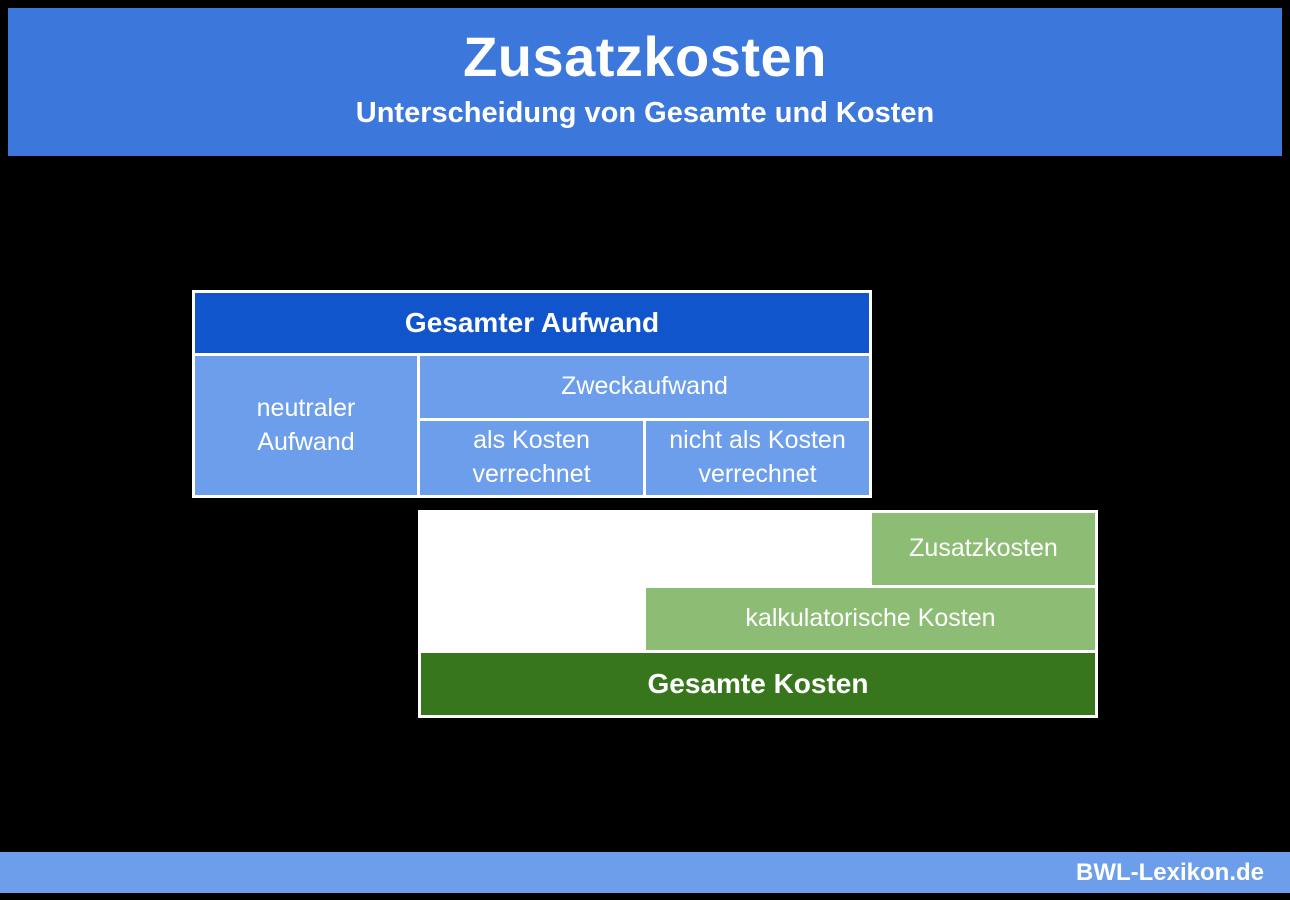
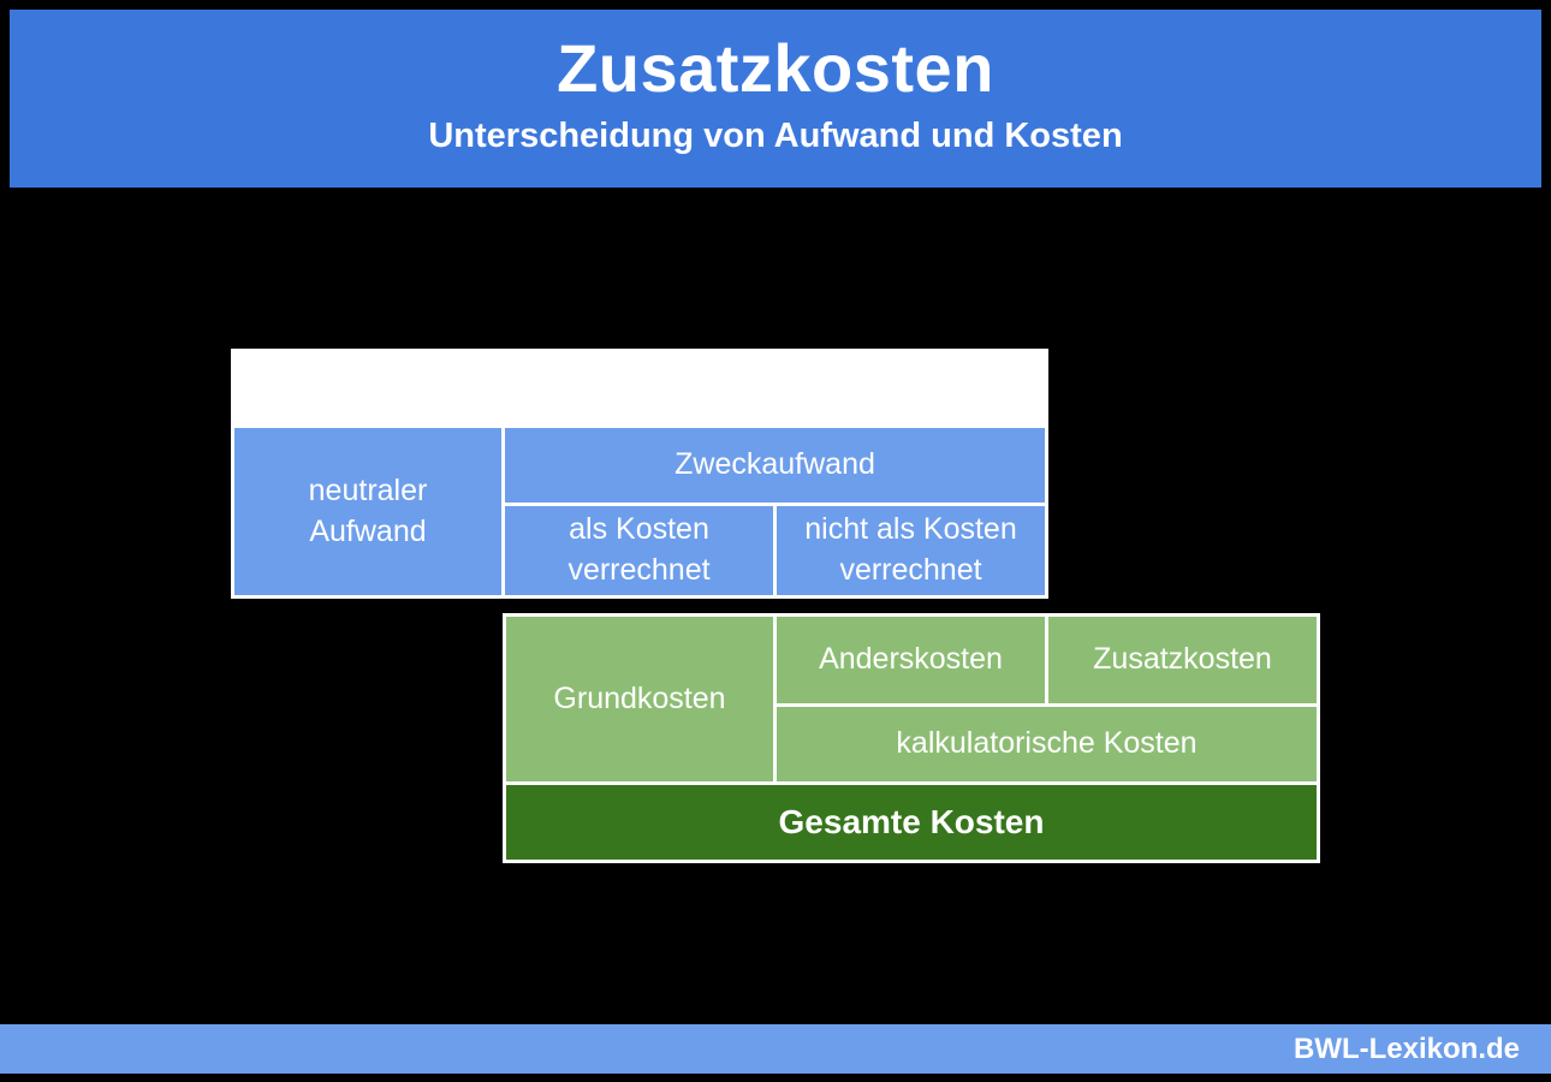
  Zusatzkosten
- Unterscheidung von Gesamte und Kosten
+ Unterscheidung von Aufwand und Kosten
- Gesamter Aufwand
  neutraler
  Aufwand
  Zweckaufwand
  als Kosten
  verrechnet
  nicht als Kosten
  verrechnet
+ Grundkosten
+ Anderskosten
  Zusatzkosten
  kalkulatorische Kosten
  Gesamte Kosten
  BWL-Lexikon.de
